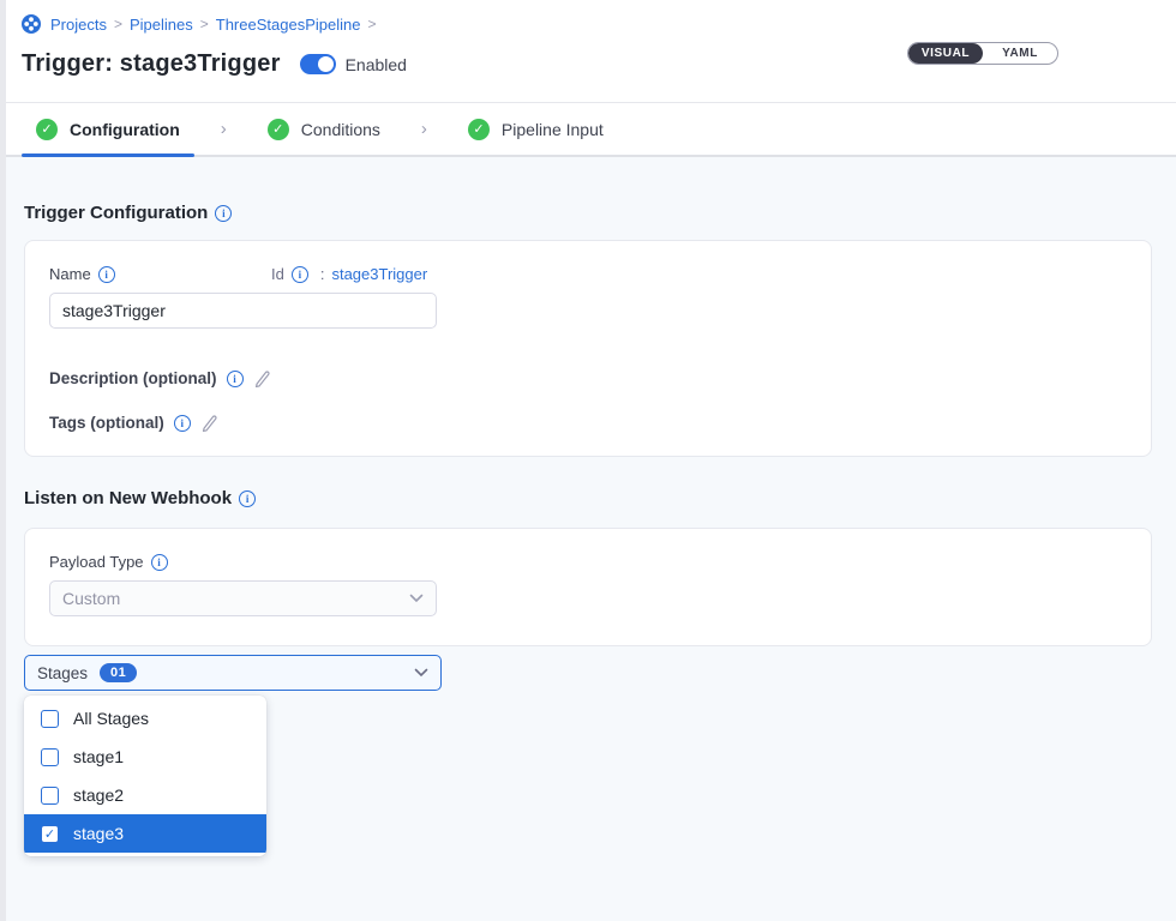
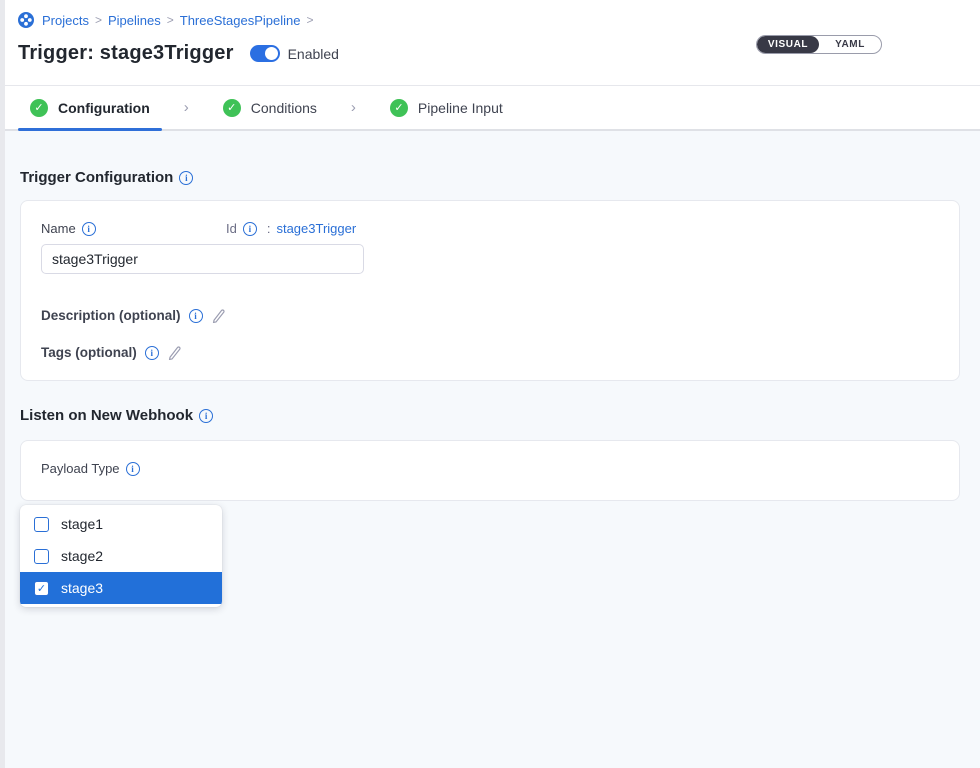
  Projects
  >
  Pipelines
  >
  ThreeStagesPipeline
  >
  Trigger: stage3Trigger
  Enabled
  VISUAL
  YAML
  ✓
  Configuration
  ›
  ✓
  Conditions
  ›
  ✓
  Pipeline Input
  Trigger Configuration
  i
  Name
  i
  Id
  i
  :
  stage3Trigger
  stage3Trigger
  Description (optional)
  i
  Tags (optional)
  i
  Listen on New Webhook
  i
  Payload Type
  i
- Custom
- Stages
- 01
- All Stages
  stage1
  stage2
  ✓
  stage3
